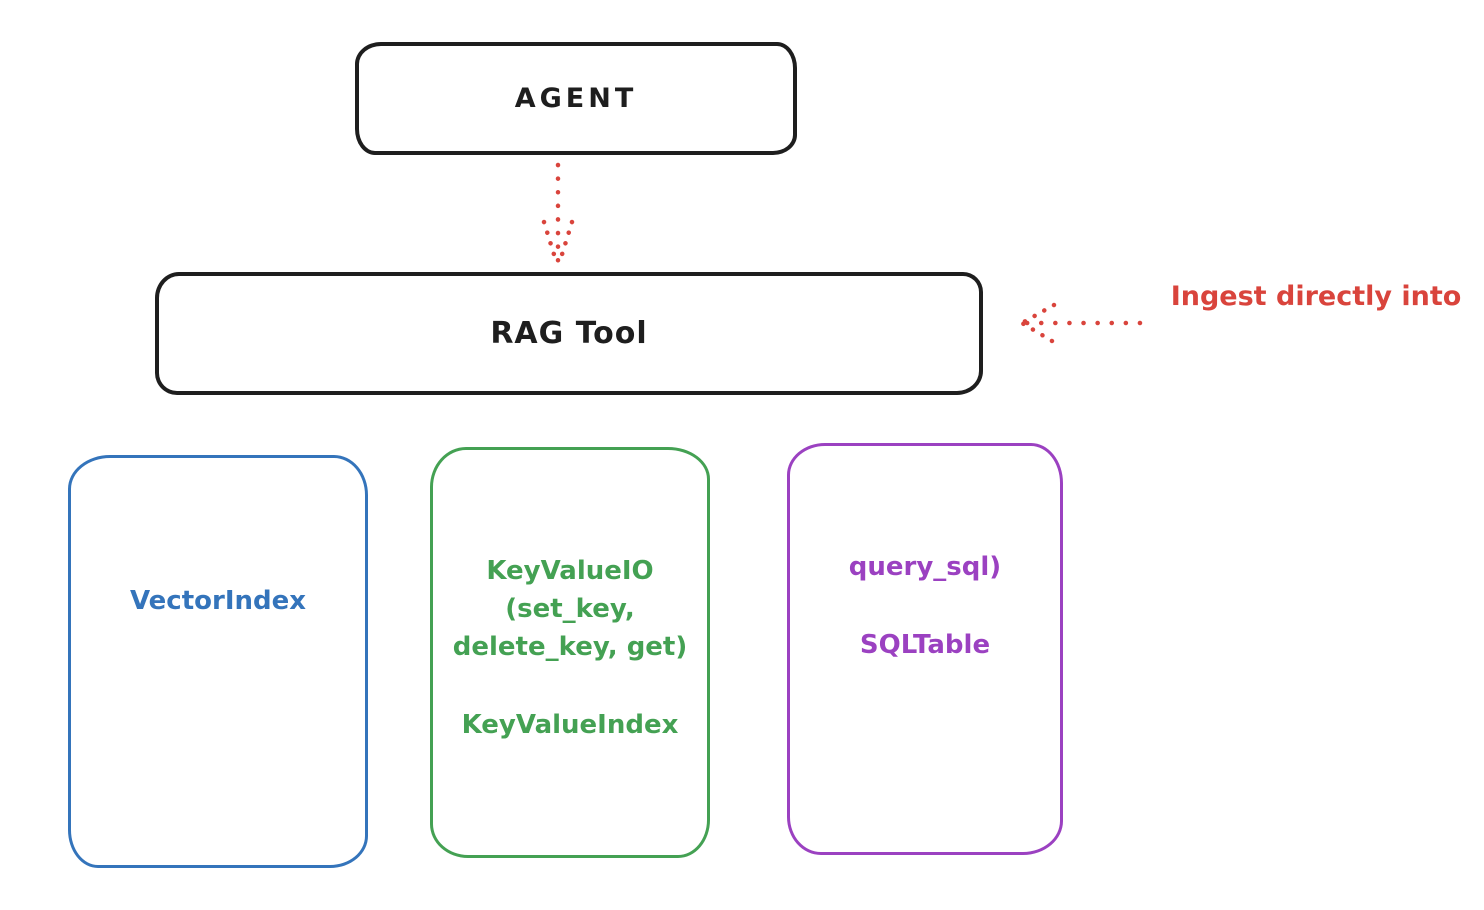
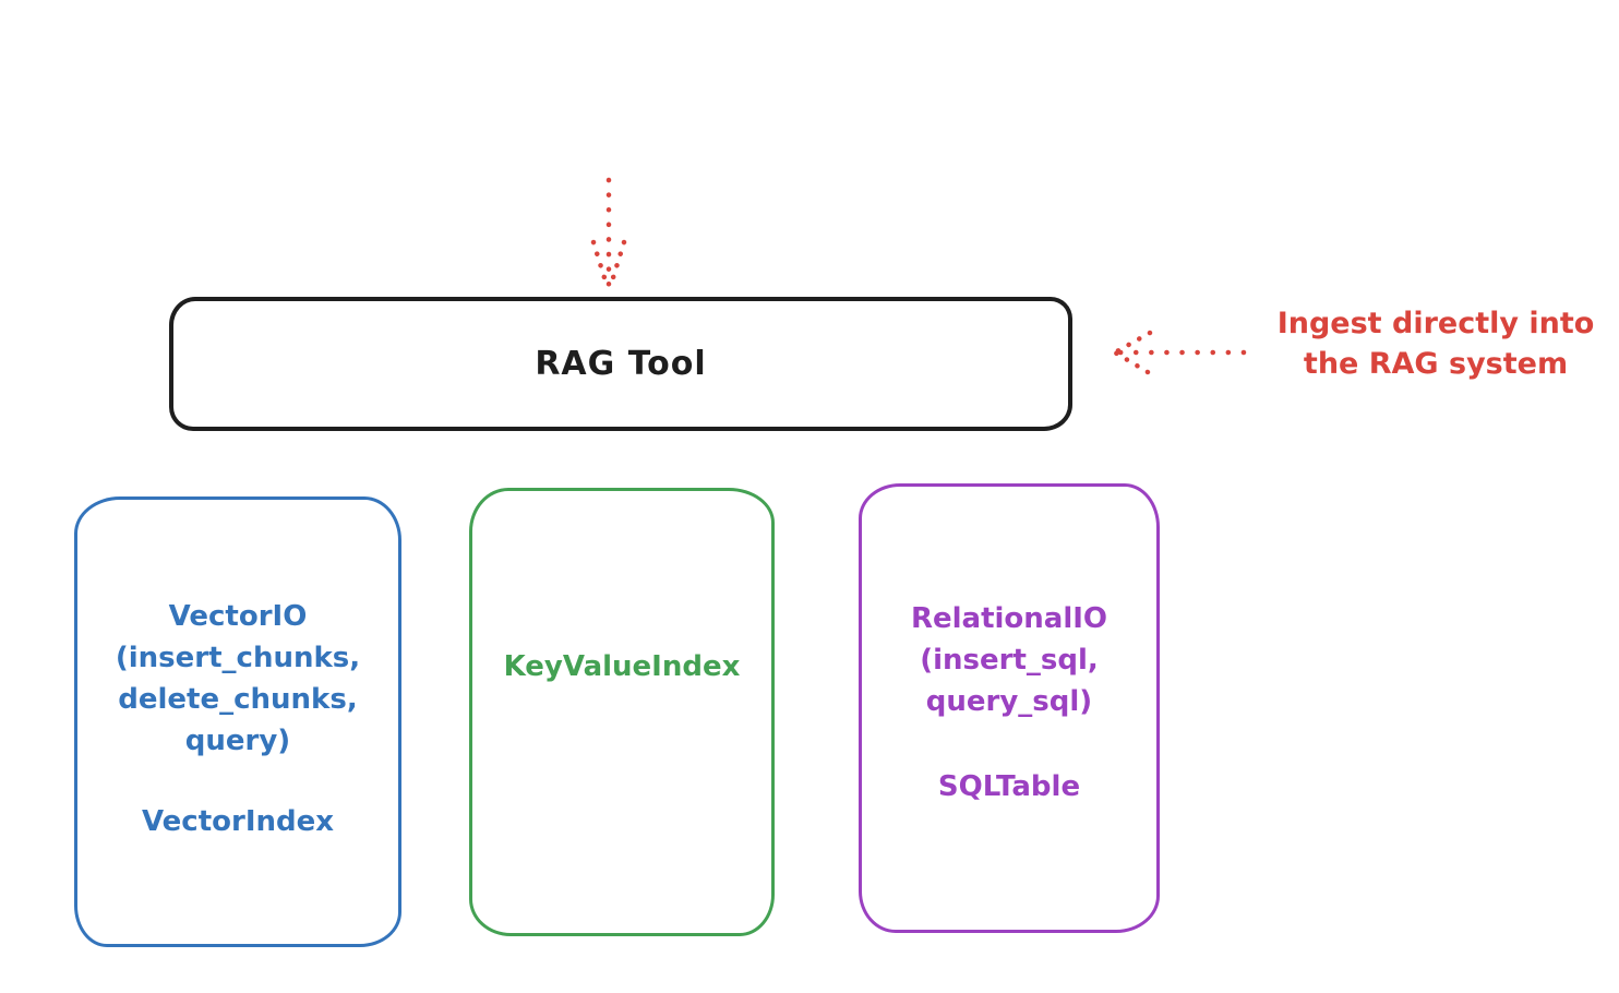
- AGENT
  RAG Tool
  Ingest directly into
+ the RAG system
+ VectorIO
+ (insert_chunks,
+ delete_chunks,
+ query)
  VectorIndex
- KeyValueIO
- (set_key,
- delete_key, get)
  KeyValueIndex
+ RelationalIO
+ (insert_sql,
  query_sql)
  SQLTable
